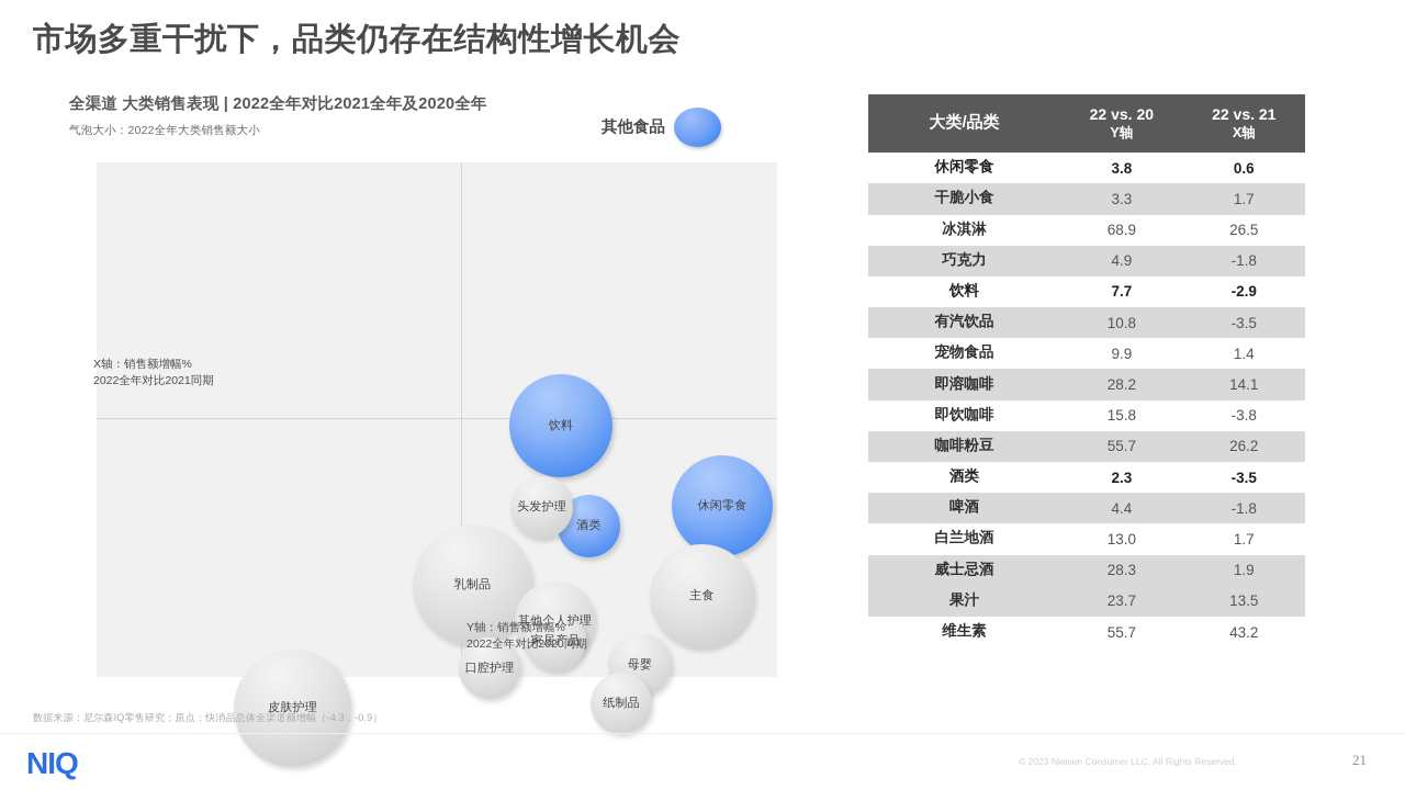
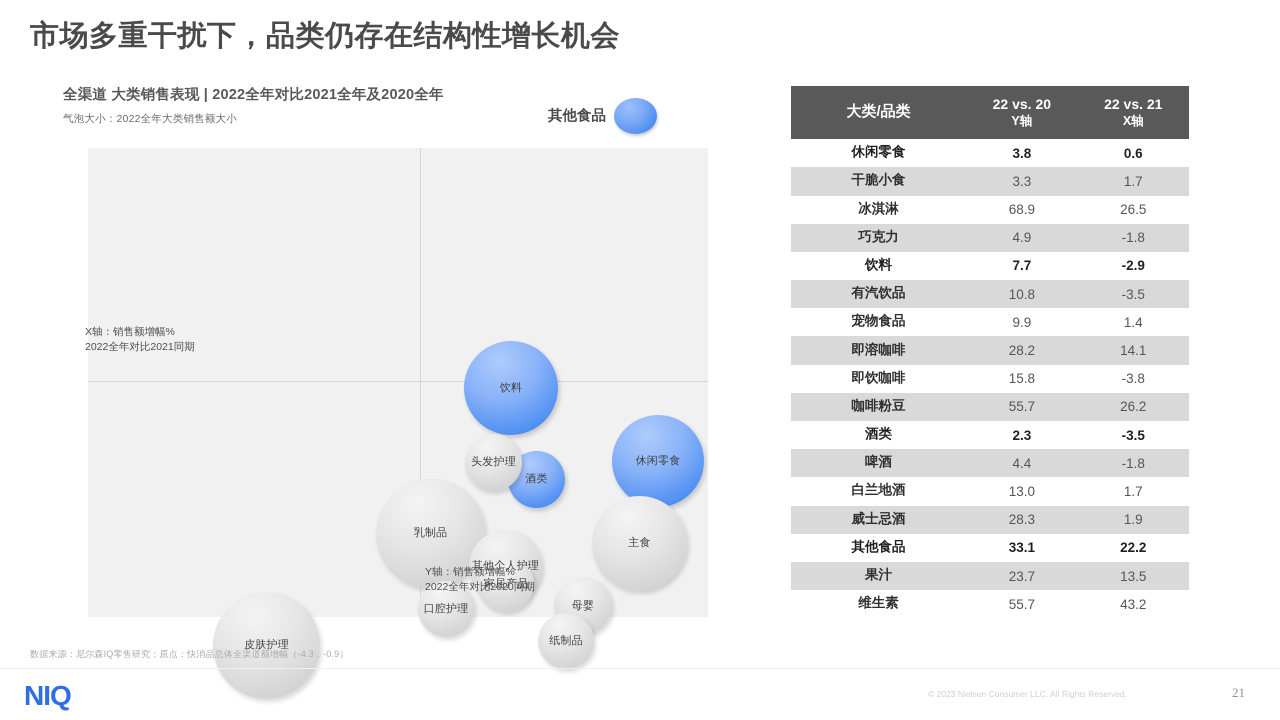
  市场多重干扰下，品类仍存在结构性增长机会
  全渠道 大类销售表现 | 2022全年对比2021全年及2020全年
  气泡大小：2022全年大类销售额大小
  其他食品
  饮料
  休闲零食
  酒类
  头发护理
  乳制品
  其他个人护理
  家居产品
  口腔护理
  主食
  母婴
  纸制品
  皮肤护理
  X轴：销售额增幅%
  2022全年对比2021同期
  Y轴：销售额增幅%
  2022全年对比2020同期
  数据来源：尼尔森IQ零售研究；原点：快消品总体全渠道额增幅（-4.3，-0.9）
  大类/品类	22 vs. 20 Y轴	22 vs. 21 X轴
  休闲零食	3.8	0.6
  干脆小食	3.3	1.7
  冰淇淋	68.9	26.5
  巧克力	4.9	-1.8
  饮料	7.7	-2.9
  有汽饮品	10.8	-3.5
  宠物食品	9.9	1.4
  即溶咖啡	28.2	14.1
  即饮咖啡	15.8	-3.8
  咖啡粉豆	55.7	26.2
  酒类	2.3	-3.5
  啤酒	4.4	-1.8
  白兰地酒	13.0	1.7
  威士忌酒	28.3	1.9
+ 其他食品	33.1	22.2
  果汁	23.7	13.5
  维生素	55.7	43.2
  NIQ
  © 2023 Nielsen Consumer LLC. All Rights Reserved.
  21
